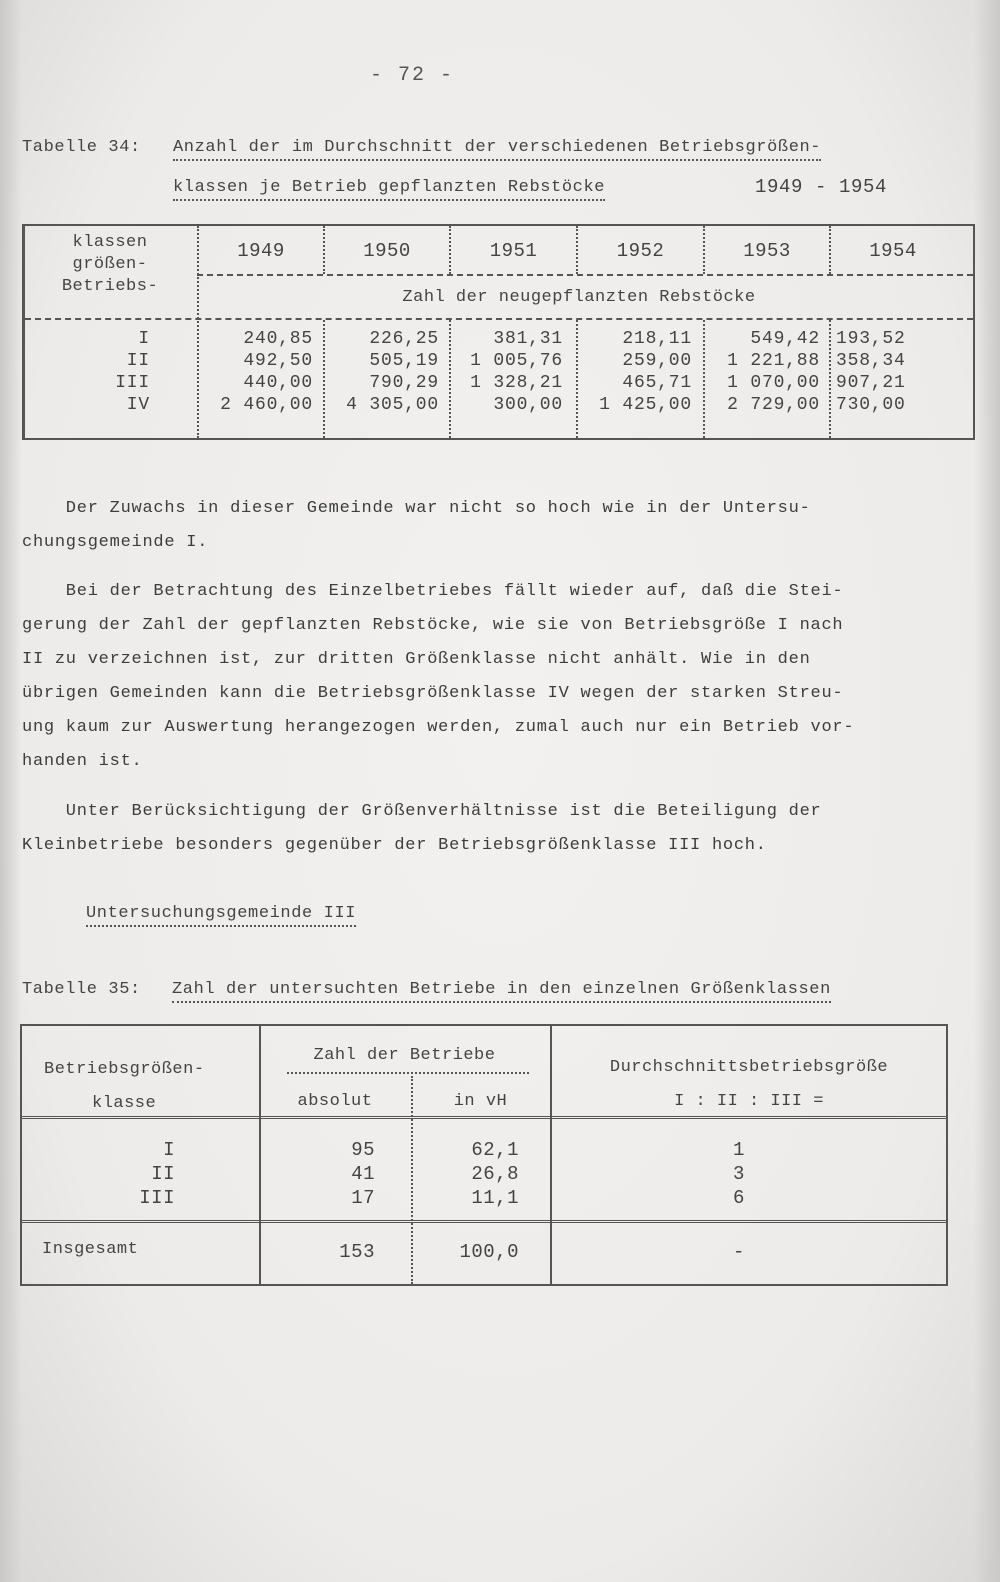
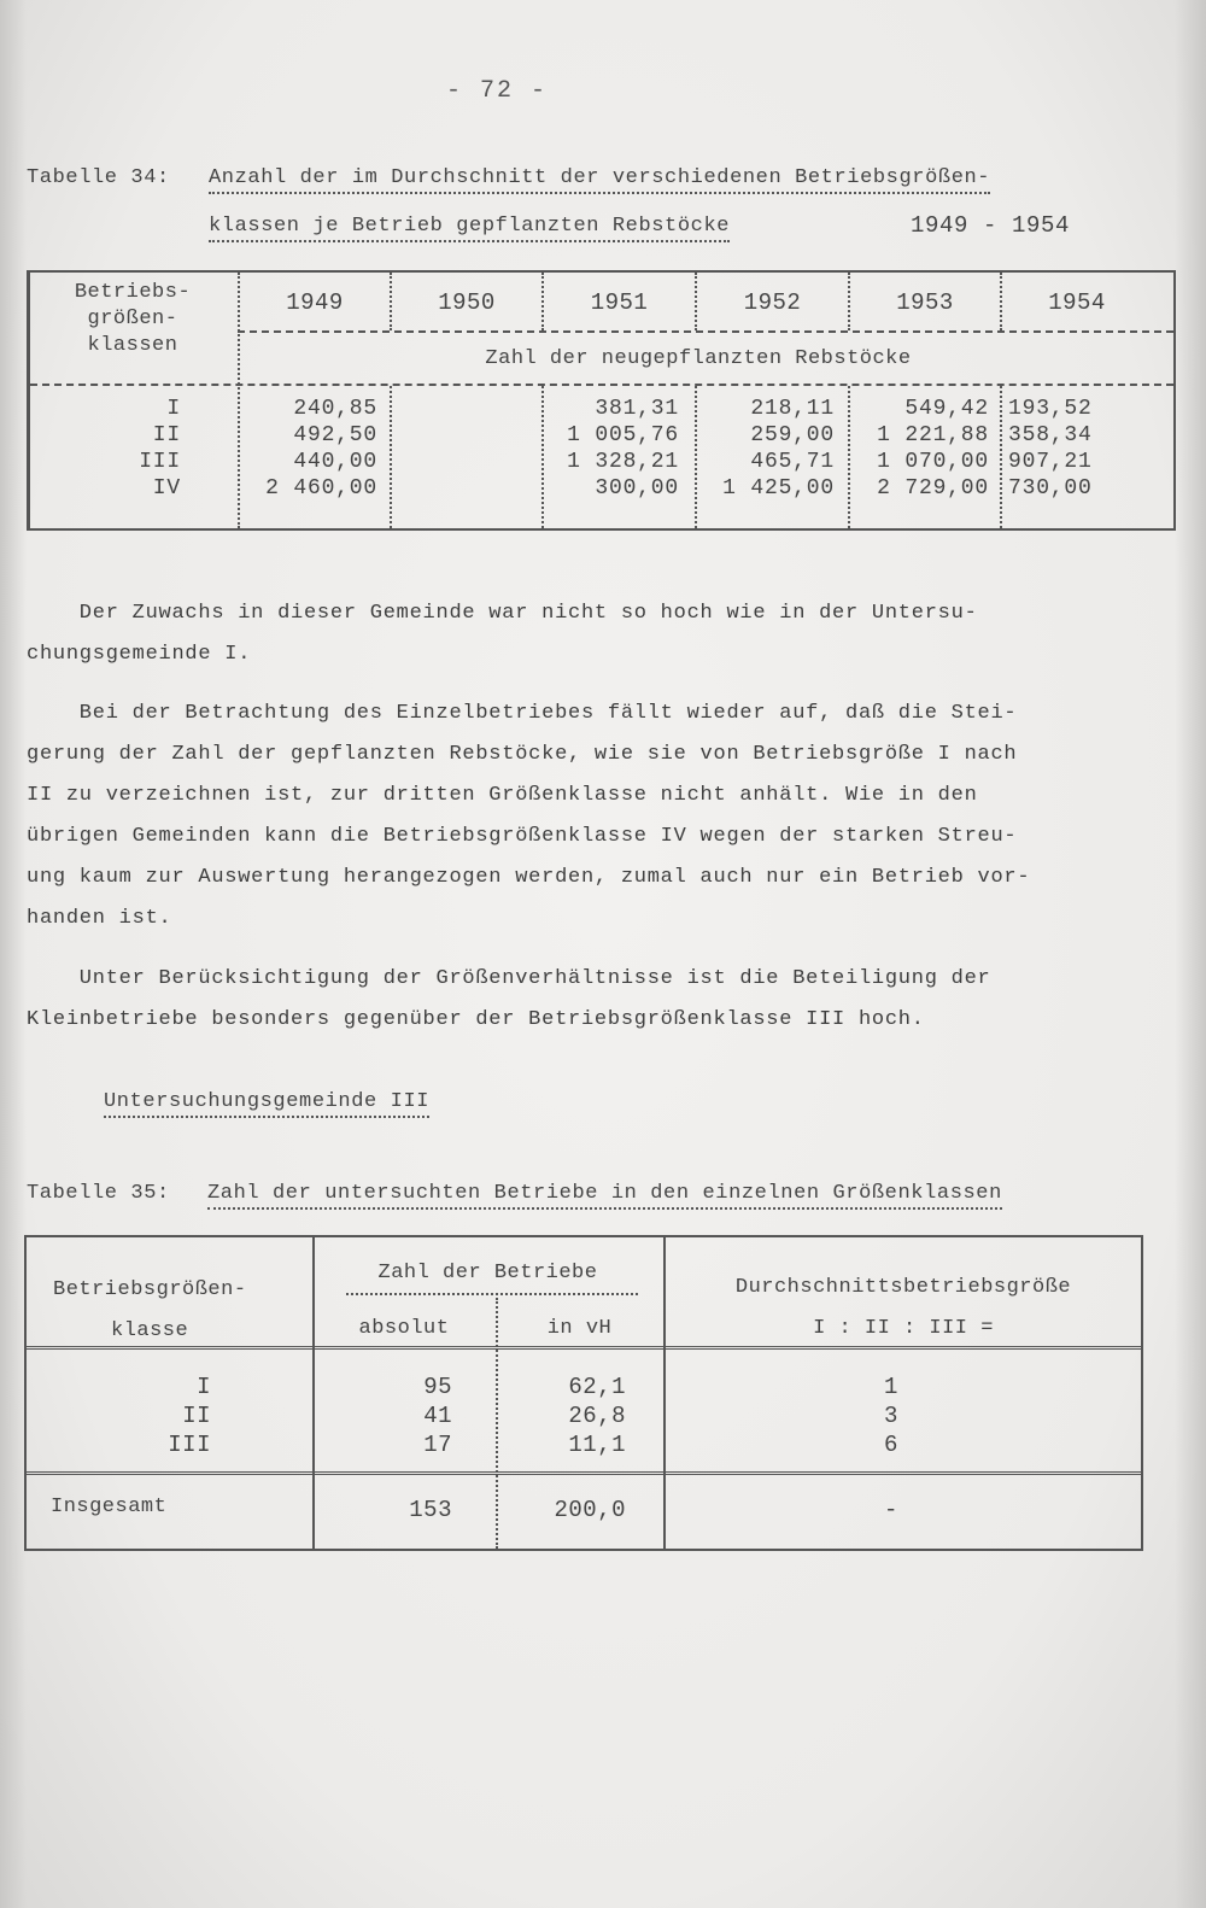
  - 72 -
  Tabelle 34:
  Anzahl der im Durchschnitt der verschiedenen Betriebsgrößen-
  klassen je Betrieb gepflanzten Rebstöcke
  1949 - 1954
- klassen
+ Betriebs-
  größen-
- Betriebs-
+ klassen
  1949
  1950
  1951
  1952
  1953
  1954
  Zahl der neugepflanzten Rebstöcke
  I
  II
  III
  IV
  240,85
  492,50
  440,00
  2 460,00
- 226,25
- 505,19
- 790,29
- 4 305,00
  381,31
  1 005,76
  1 328,21
  300,00
  218,11
  259,00
  465,71
  1 425,00
  549,42
  1 221,88
  1 070,00
  2 729,00
  193,52
  358,34
  907,21
  730,00
  Der Zuwachs in dieser Gemeinde war nicht so hoch wie in der Untersu-
  chungsgemeinde I.
  Bei der Betrachtung des Einzelbetriebes fällt wieder auf, daß die Stei-
  gerung der Zahl der gepflanzten Rebstöcke, wie sie von Betriebsgröße I nach
  II zu verzeichnen ist, zur dritten Größenklasse nicht anhält. Wie in den
  übrigen Gemeinden kann die Betriebsgrößenklasse IV wegen der starken Streu-
  ung kaum zur Auswertung herangezogen werden, zumal auch nur ein Betrieb vor-
  handen ist.
  Unter Berücksichtigung der Größenverhältnisse ist die Beteiligung der
  Kleinbetriebe besonders gegenüber der Betriebsgrößenklasse III hoch.
  Untersuchungsgemeinde III
  Tabelle 35:
  Zahl der untersuchten Betriebe in den einzelnen Größenklassen
  Betriebsgrößen-
  klasse
  Zahl der Betriebe
  absolut
  in vH
  Durchschnittsbetriebsgröße
  I : II : III =
  I
  II
  III
  95
  41
  17
  62,1
  26,8
  11,1
  1
  3
  6
  Insgesamt
  153
- 100,0
+ 200,0
  -
